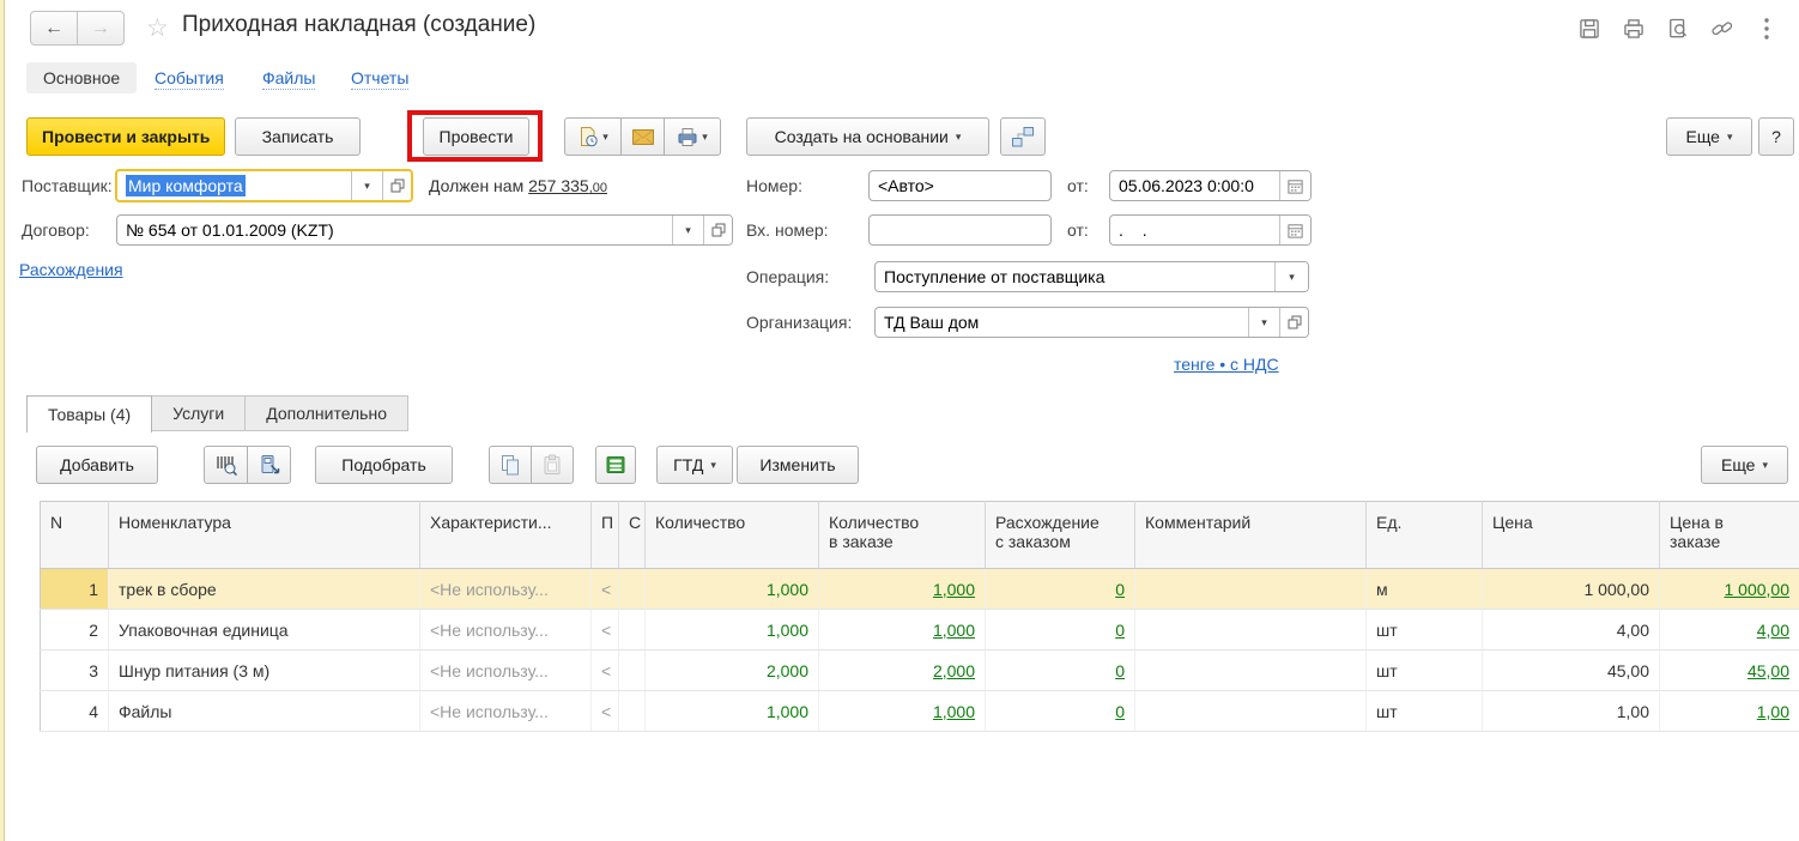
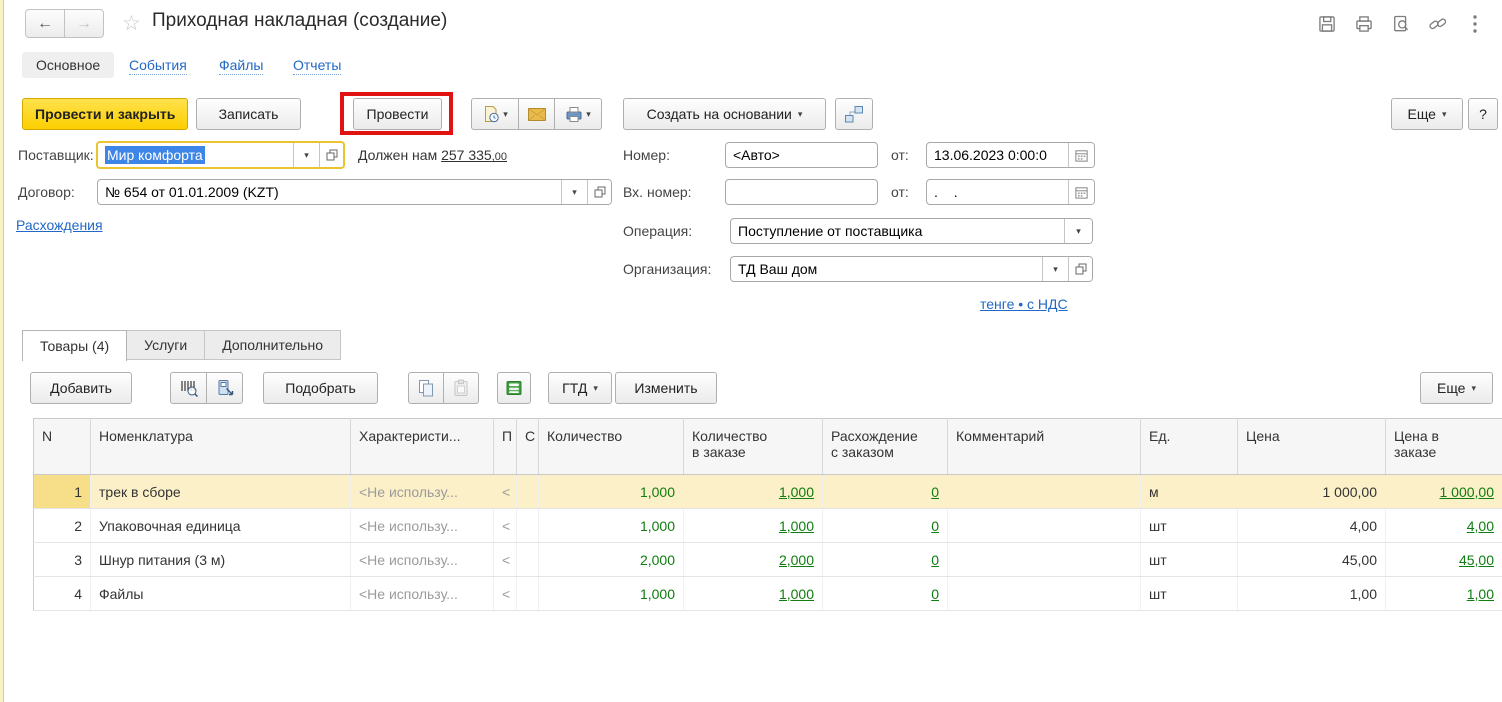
  ←
  →
  ☆
  Приходная накладная (создание)
  Основное
  События
  Файлы
  Отчеты
  Провести и закрыть
  Записать
  Провести
  ▾
  ▾
  Создать на основании
  ▾
  Еще
  ▾
  ?
  Поставщик:
  Мир комфорта
  ▾
  Должен нам 257 335,00
  Договор:
  № 654 от 01.01.2009 (KZT)
  ▾
  Расхождения
  Номер:
  <Авто>
  от:
- 05.06.2023 0:00:0
+ 13.06.2023 0:00:0
  Вх. номер:
  от:
  . .
  Операция:
  Поступление от поставщика
  ▾
  Организация:
  ТД Ваш дом
  ▾
  тенге • с НДС
  Товары (4)
  Услуги
  Дополнительно
  Добавить
  Подобрать
  ГТД
  ▾
  Изменить
  Еще
  ▾
  N	Номенклатура	Характеристи...	П	С	Количество	Количество в заказе	Расхождение с заказом	Комментарий	Ед.	Цена	Цена в заказе
  1	трек в сборе	<Не использу...	<		1,000	1,000	0		м	1 000,00	1 000,00
  2	Упаковочная единица	<Не использу...	<		1,000	1,000	0		шт	4,00	4,00
  3	Шнур питания (3 м)	<Не использу...	<		2,000	2,000	0		шт	45,00	45,00
  4	Файлы	<Не использу...	<		1,000	1,000	0		шт	1,00	1,00
